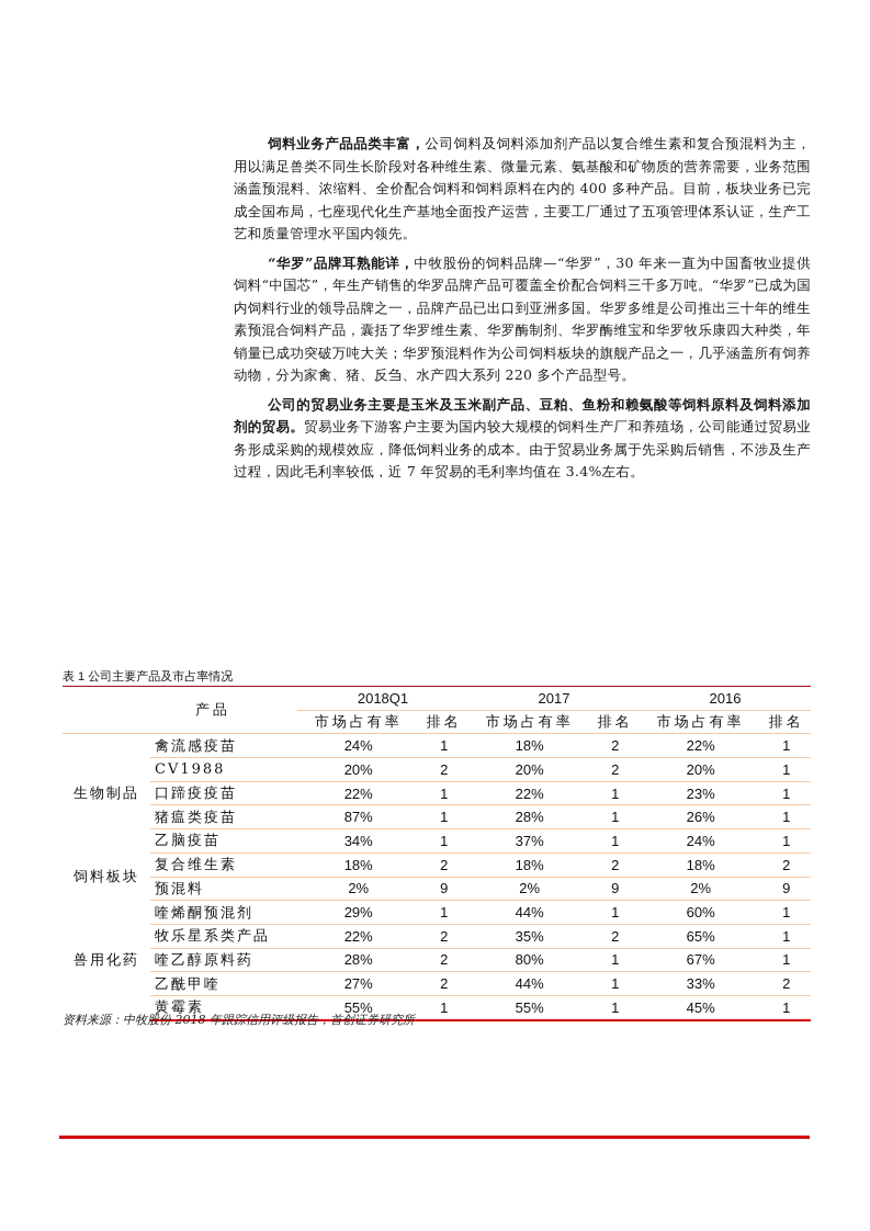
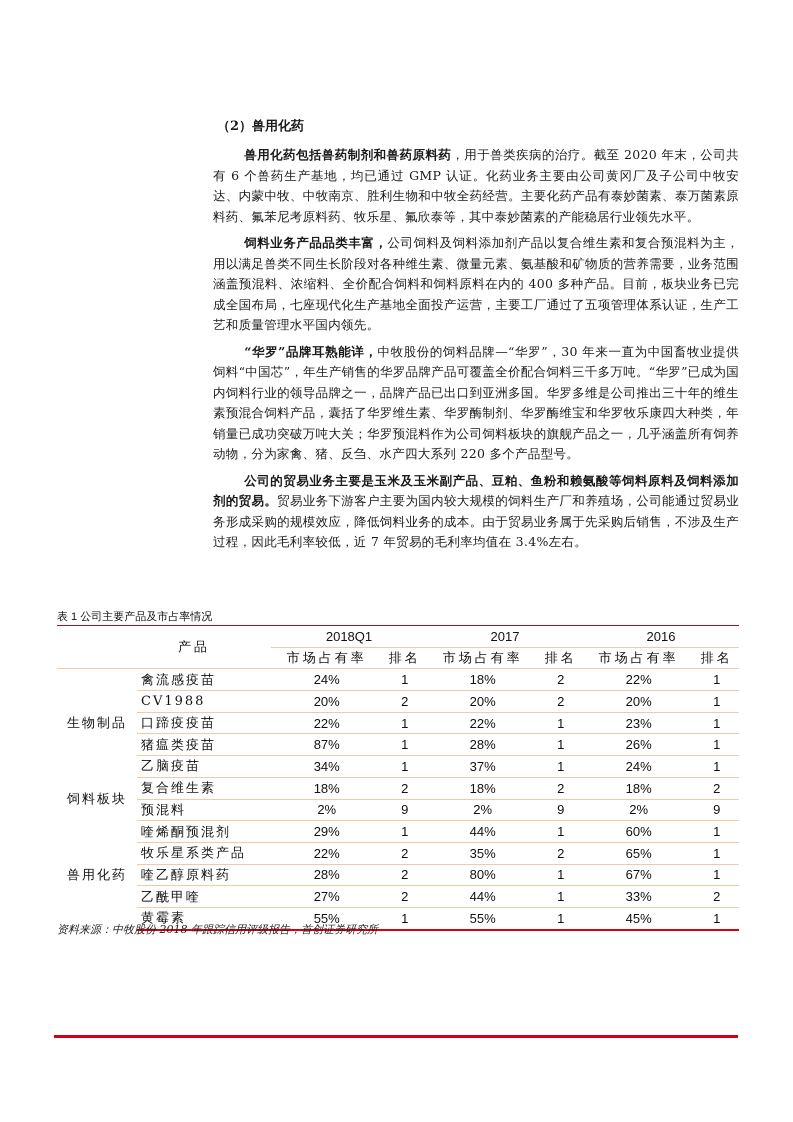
+ （2）兽用化药
+ 兽用化药包括兽药制剂和兽药原料药，用于兽类疾病的治疗。截至 2020 年末，公司共有 6 个兽药生产基地，均已通过 GMP 认证。化药业务主要由公司黄冈厂及子公司中牧安达、内蒙中牧、中牧南京、胜利生物和中牧全药经营。主要化药产品有泰妙菌素、泰万菌素原料药、氟苯尼考原料药、牧乐星、氟欣泰等，其中泰妙菌素的产能稳居行业领先水平。
  饲料业务产品品类丰富，公司饲料及饲料添加剂产品以复合维生素和复合预混料为主，用以满足兽类不同生长阶段对各种维生素、微量元素、氨基酸和矿物质的营养需要，业务范围涵盖预混料、浓缩料、全价配合饲料和饲料原料在内的 400 多种产品。目前，板块业务已完成全国布局，七座现代化生产基地全面投产运营，主要工厂通过了五项管理体系认证，生产工艺和质量管理水平国内领先。
  “华罗”品牌耳熟能详，中牧股份的饲料品牌—“华罗”，30 年来一直为中国畜牧业提供饲料“中国芯”，年生产销售的华罗品牌产品可覆盖全价配合饲料三千多万吨。“华罗”已成为国内饲料行业的领导品牌之一，品牌产品已出口到亚洲多国。华罗多维是公司推出三十年的维生素预混合饲料产品，囊括了华罗维生素、华罗酶制剂、华罗酶维宝和华罗牧乐康四大种类，年销量已成功突破万吨大关；华罗预混料作为公司饲料板块的旗舰产品之一，几乎涵盖所有饲养动物，分为家禽、猪、反刍、水产四大系列 220 多个产品型号。
  公司的贸易业务主要是玉米及玉米副产品、豆粕、鱼粉和赖氨酸等饲料原料及饲料添加剂的贸易。贸易业务下游客户主要为国内较大规模的饲料生产厂和养殖场，公司能通过贸易业务形成采购的规模效应，降低饲料业务的成本。由于贸易业务属于先采购后销售，不涉及生产过程，因此毛利率较低，近 7 年贸易的毛利率均值在 3.4%左右。
  表 1 公司主要产品及市占率情况
  产品	2018Q1	2017	2016
  市场占有率	排名	市场占有率	排名	市场占有率	排名
  生物制品	禽流感疫苗	24%	1	18%	2	22%	1
  CV1988	20%	2	20%	2	20%	1
  口蹄疫疫苗	22%	1	22%	1	23%	1
  猪瘟类疫苗	87%	1	28%	1	26%	1
  乙脑疫苗	34%	1	37%	1	24%	1
  饲料板块	复合维生素	18%	2	18%	2	18%	2
  预混料	2%	9	2%	9	2%	9
  兽用化药	喹烯酮预混剂	29%	1	44%	1	60%	1
  牧乐星系类产品	22%	2	35%	2	65%	1
  喹乙醇原料药	28%	2	80%	1	67%	1
  乙酰甲喹	27%	2	44%	1	33%	2
  黄霉素	55%	1	55%	1	45%	1
  资料来源：中牧股份 2018 年跟踪信用评级报告，首创证券研究所
